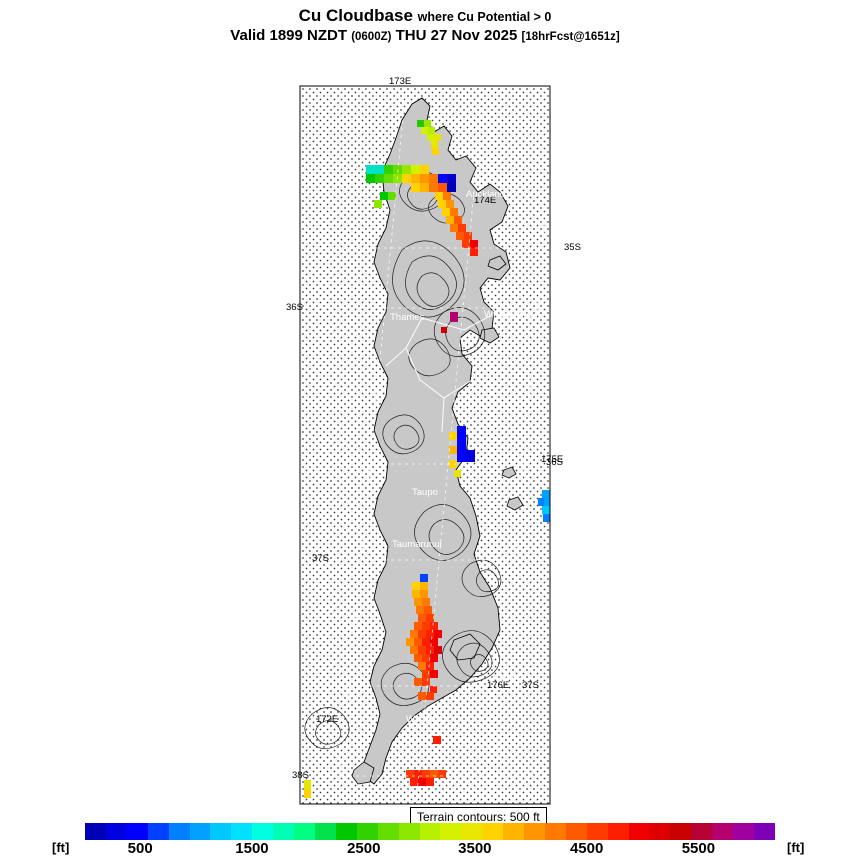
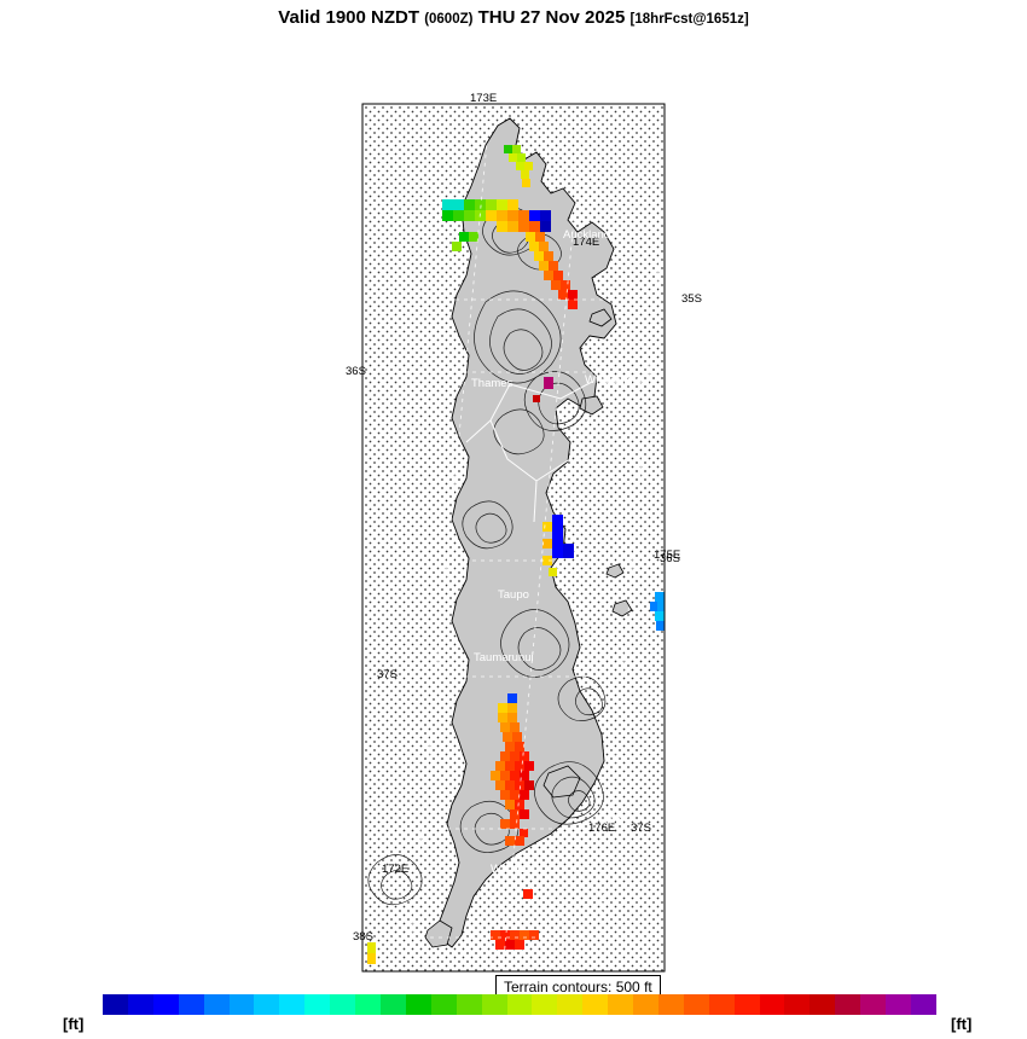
- Cu Cloudbase where Cu Potential > 0
- Valid 1899 NZDT (0600Z) THU 27 Nov 2025 [18hrFcst@1651z]
+ Valid 1900 NZDT (0600Z) THU 27 Nov 2025 [18hrFcst@1651z]
  173E
  174E
  175E
  176E
  172E
  35S
  36S
  36S
  37S
  37S
  38S
  Auckland
  Thames
  Whakatane
  Taumarunui
  Taupo
  Napier
  Wanganui
  Terrain contours: 500 ft
- 500
- 1500
- 2500
- 3500
- 4500
- 5500
  [ft]
  [ft]
